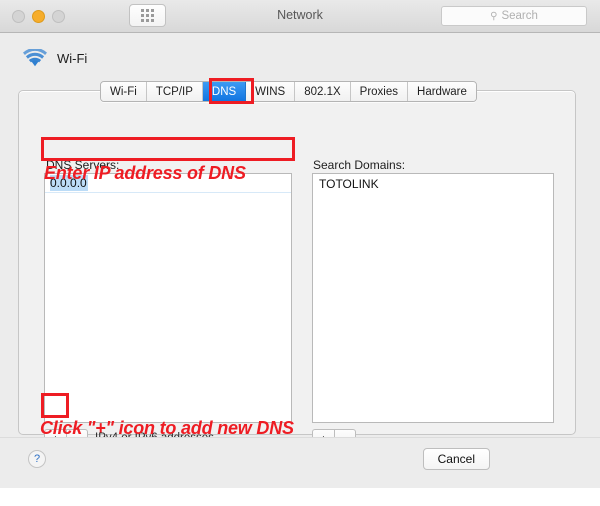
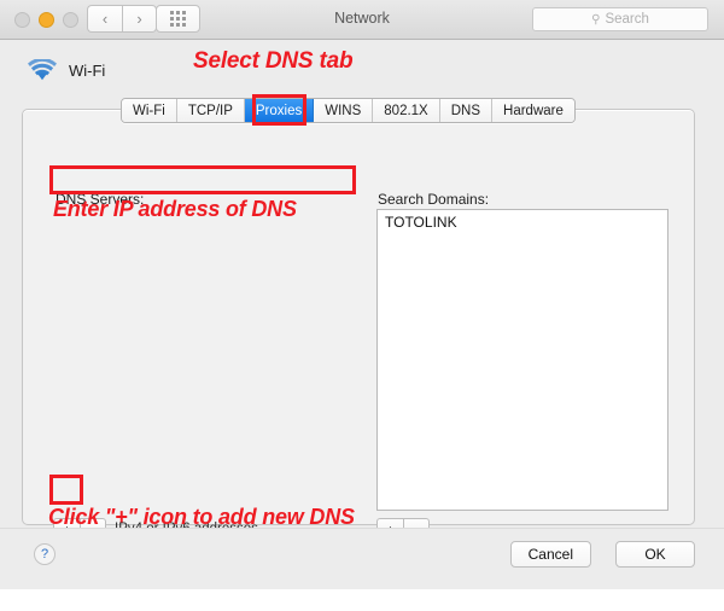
+ ‹
+ ›
  Network
  ⚲
  Search
  Wi-Fi
  Wi-Fi
  TCP/IP
- DNS
+ Proxies
  WINS
  802.1X
- Proxies
+ DNS
  Hardware
  DNS Servers:
- 0.0.0.0
  Search Domains:
  TOTOLINK
  ?
  Cancel
+ OK
+ Select DNS tab
  Enter IP address of DNS
  Click "+" icon to add new DNS
